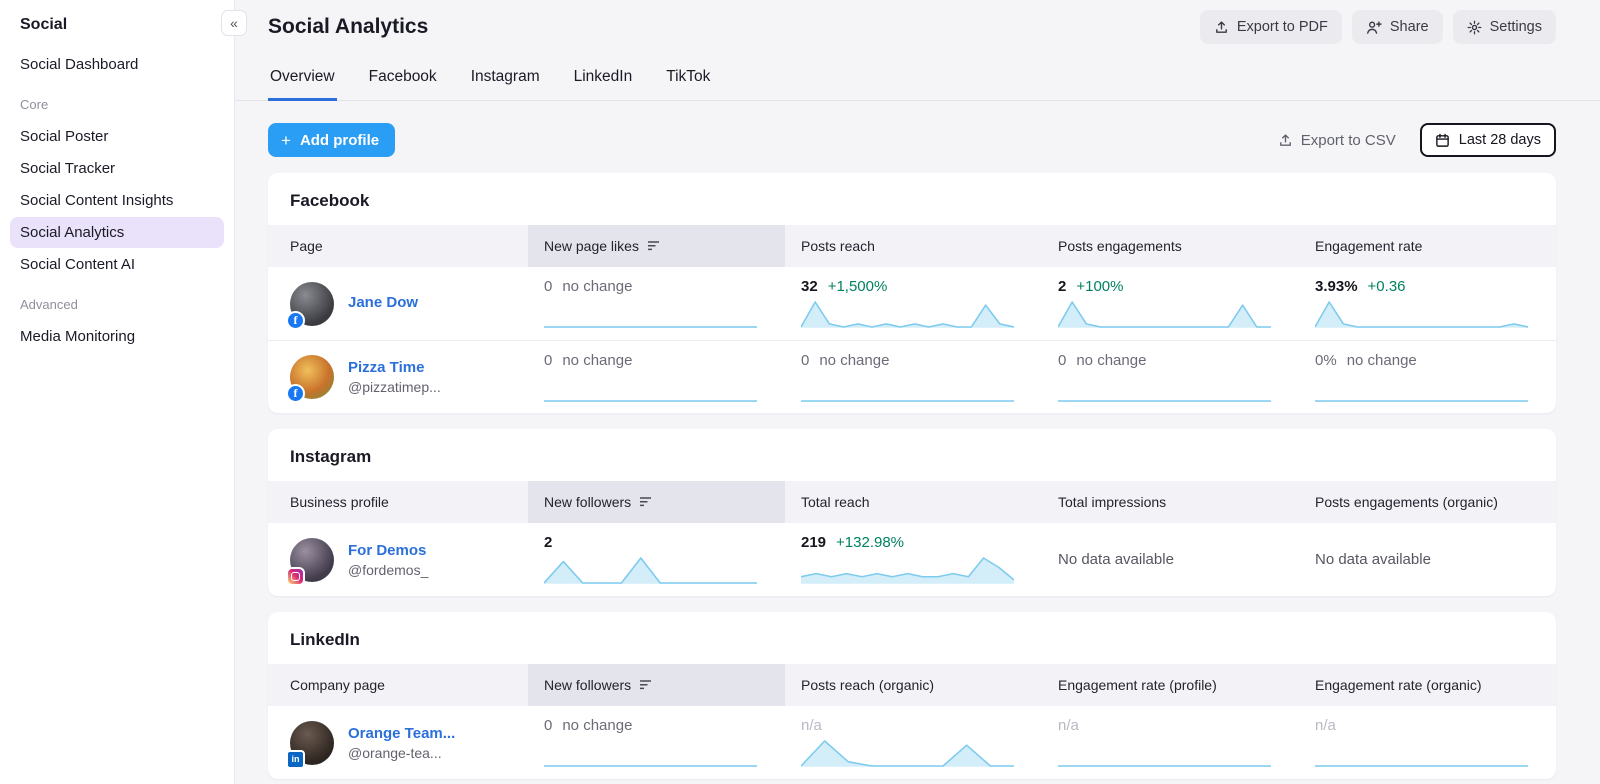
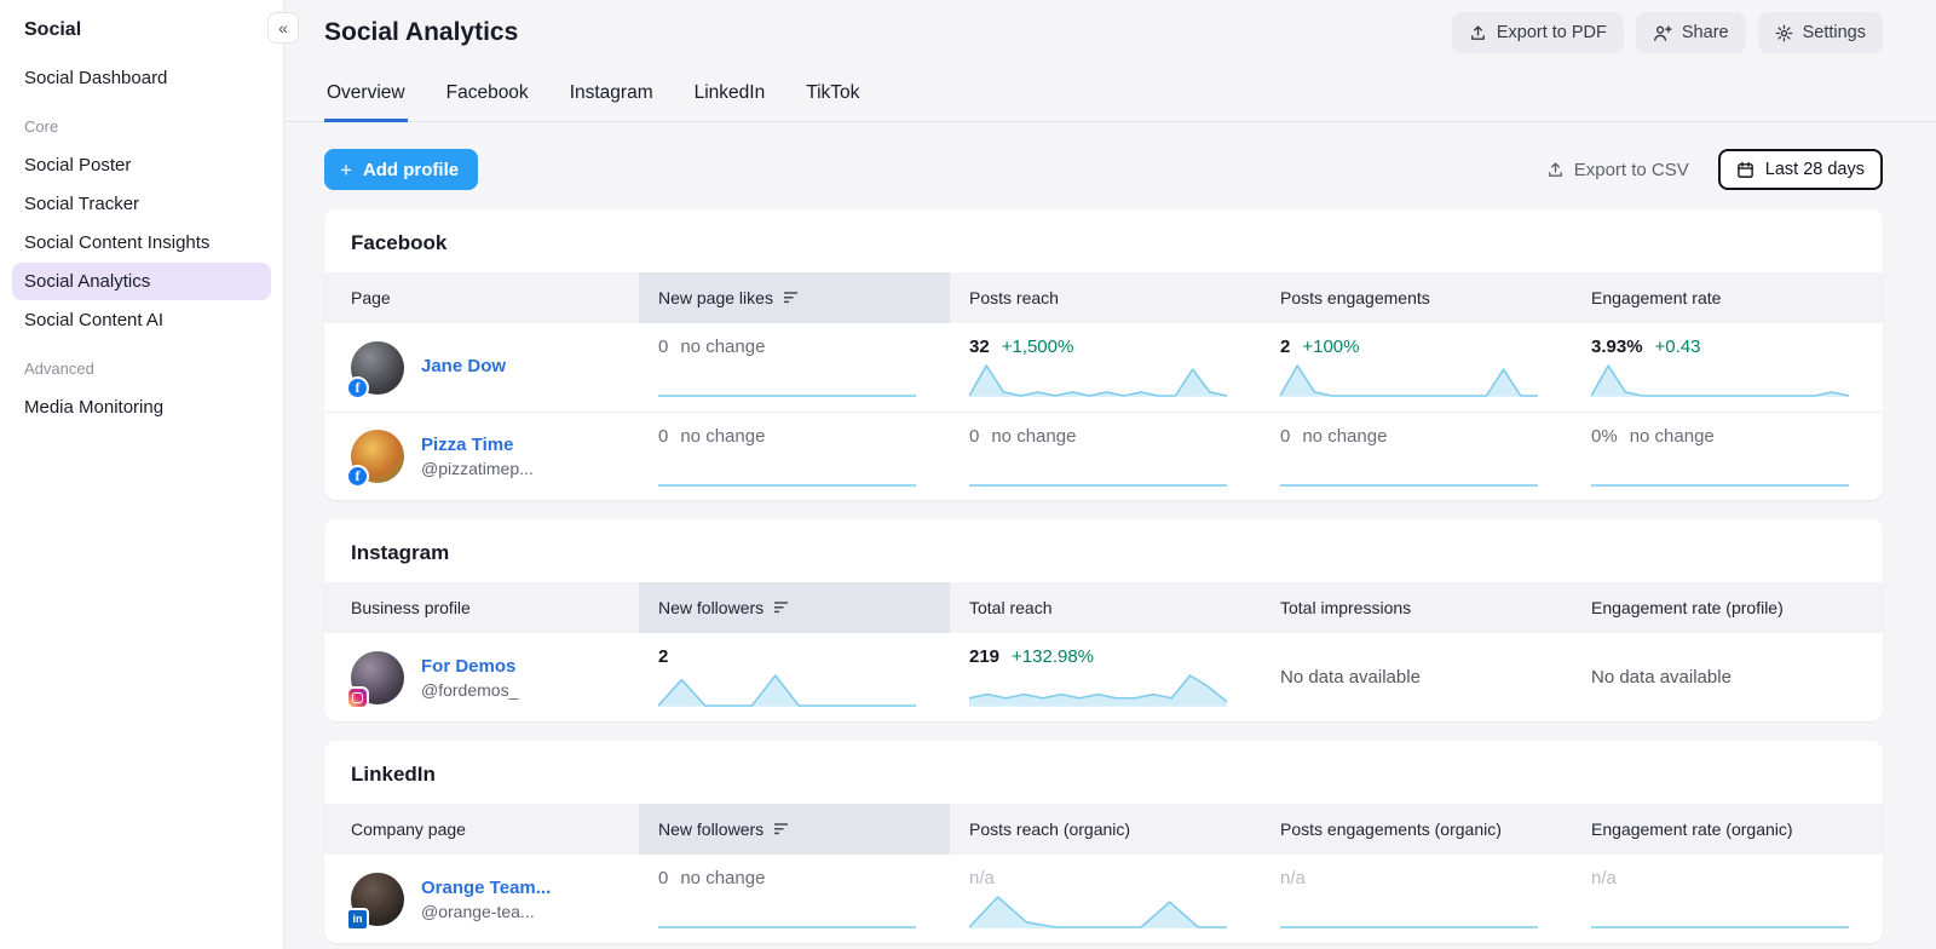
  Social
  «
  Social Dashboard
  Core
  Social Poster
  Social Tracker
  Social Content Insights
  Social Analytics
  Social Content AI
  Advanced
  Media Monitoring
  Social Analytics
  Export to PDF
  Share
  Settings
  Overview
  Facebook
  Instagram
  LinkedIn
  TikTok
  +
  Add profile
  Export to CSV
  Last 28 days
  Facebook
  Page
  New page likes
  Posts reach
  Posts engagements
  Engagement rate
  f
  Jane Dow
  0
  no change
  32
  +1,500%
  2
  +100%
  3.93%
- +0.36
+ +0.43
  f
  Pizza Time
  @pizzatimep...
  0
  no change
  0
  no change
  0
  no change
  0%
  no change
  Instagram
  Business profile
  New followers
  Total reach
  Total impressions
- Posts engagements (organic)
+ Engagement rate (profile)
  For Demos
  @fordemos_
  2
  219
  +132.98%
  No data available
  No data available
  LinkedIn
  Company page
  New followers
  Posts reach (organic)
- Engagement rate (profile)
+ Posts engagements (organic)
  Engagement rate (organic)
  in
  Orange Team...
  @orange-tea...
  0
  no change
  n/a
  n/a
  n/a
